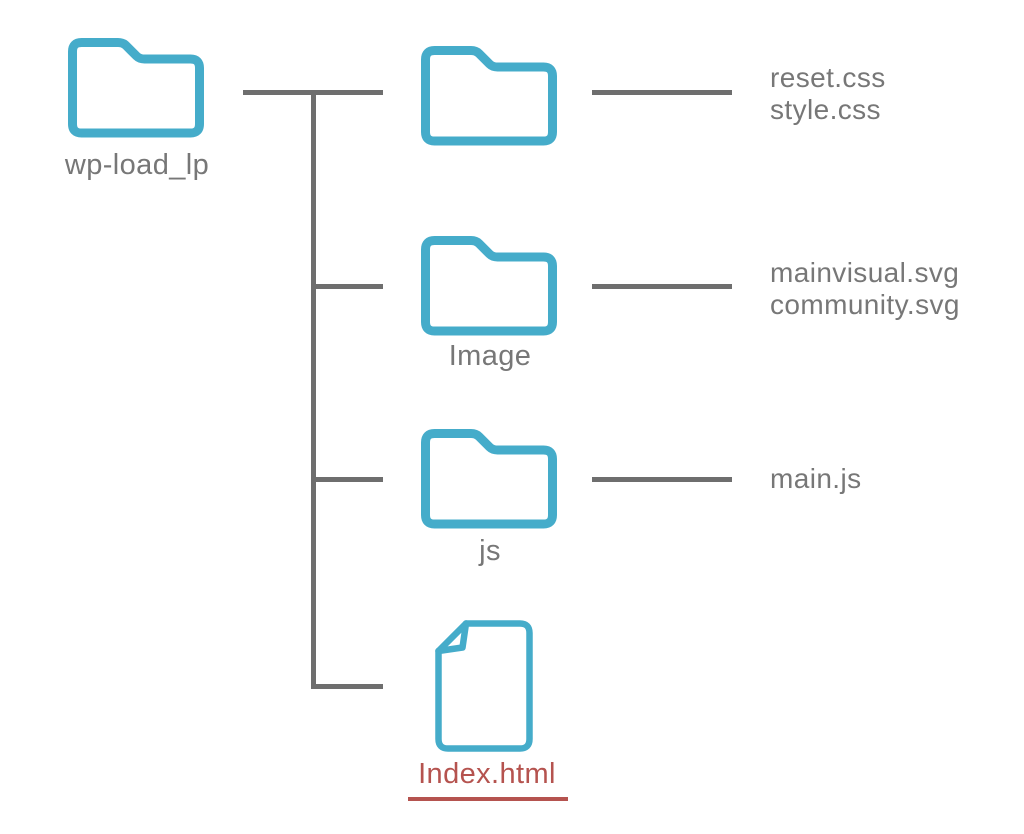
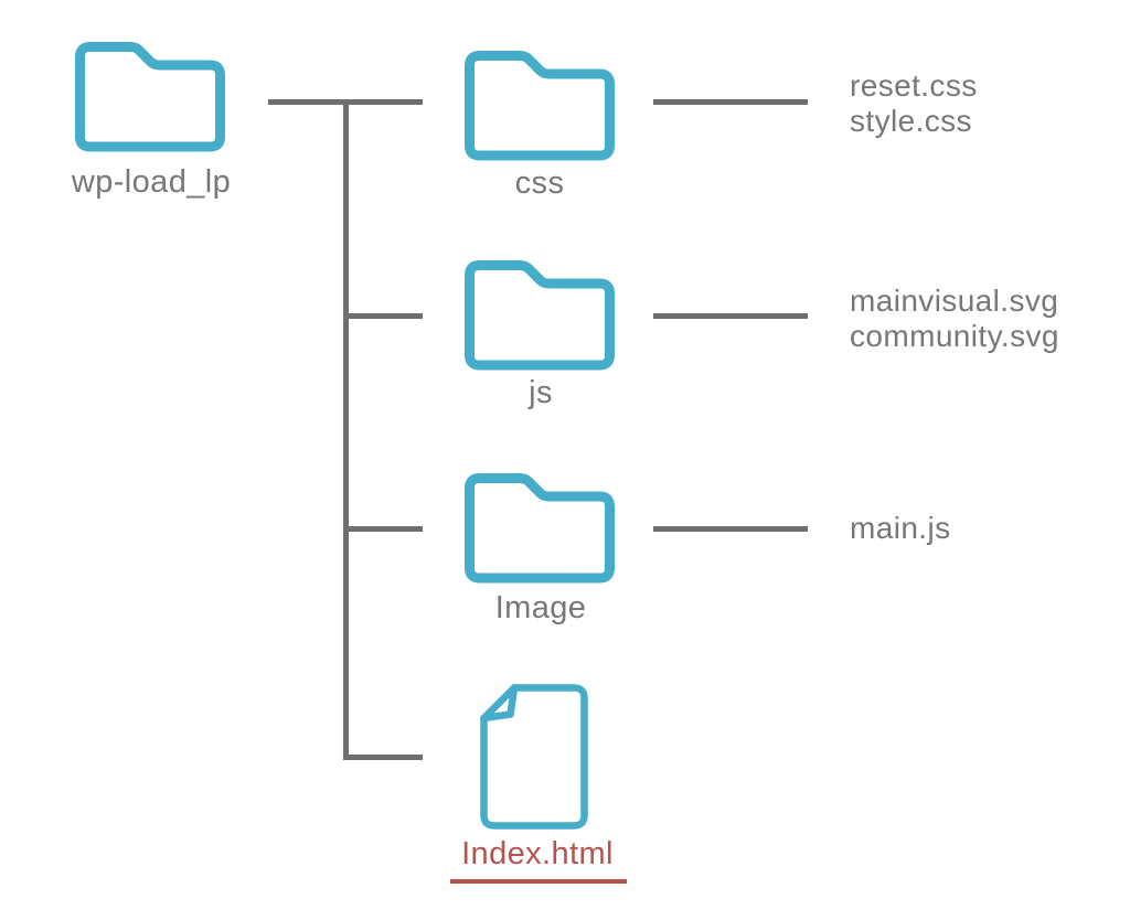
  wp-load_lp
+ css
  reset.css
  style.css
- Image
+ js
  mainvisual.svg
  community.svg
- js
+ Image
  main.js
  Index.html
